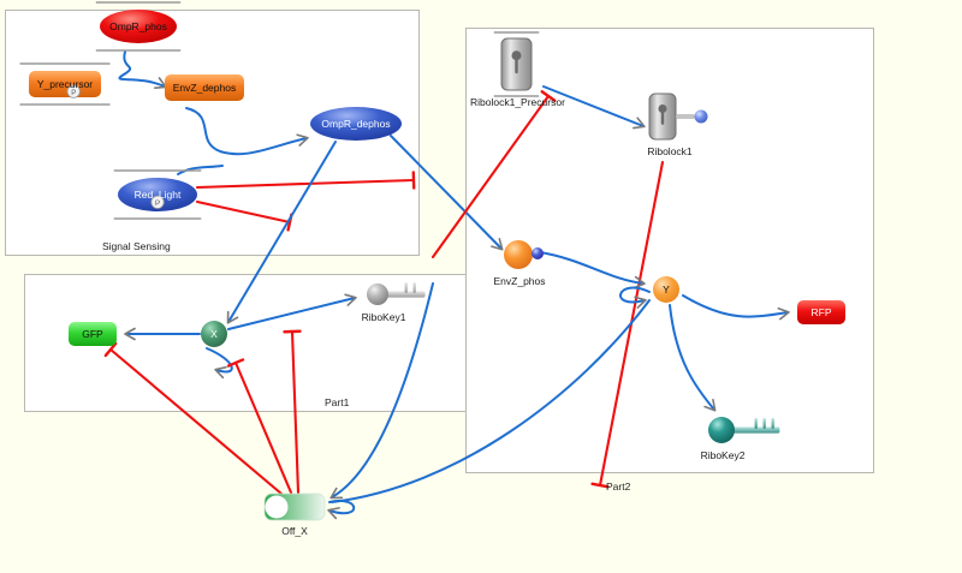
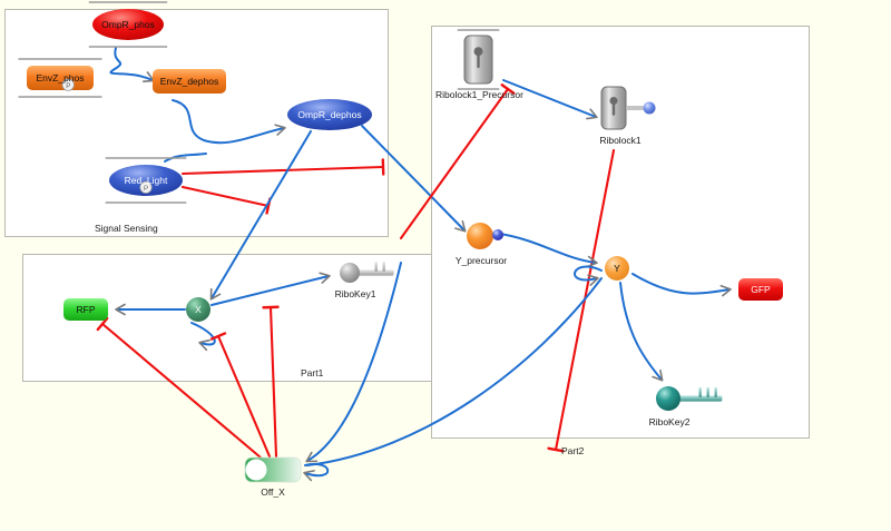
  Signal Sensing
  Part1
  Part2
  OmpR_phos
- Y_precursor
+ EnvZ_phos
  EnvZ_dephos
  OmpR_dephos
  Red_Light
  Ribolock1_Precursor
  Ribolock1
- EnvZ_phos
+ Y_precursor
  Y
- RFP
+ GFP
  RiboKey2
- GFP
+ RFP
  X
  RiboKey1
  Off_X
